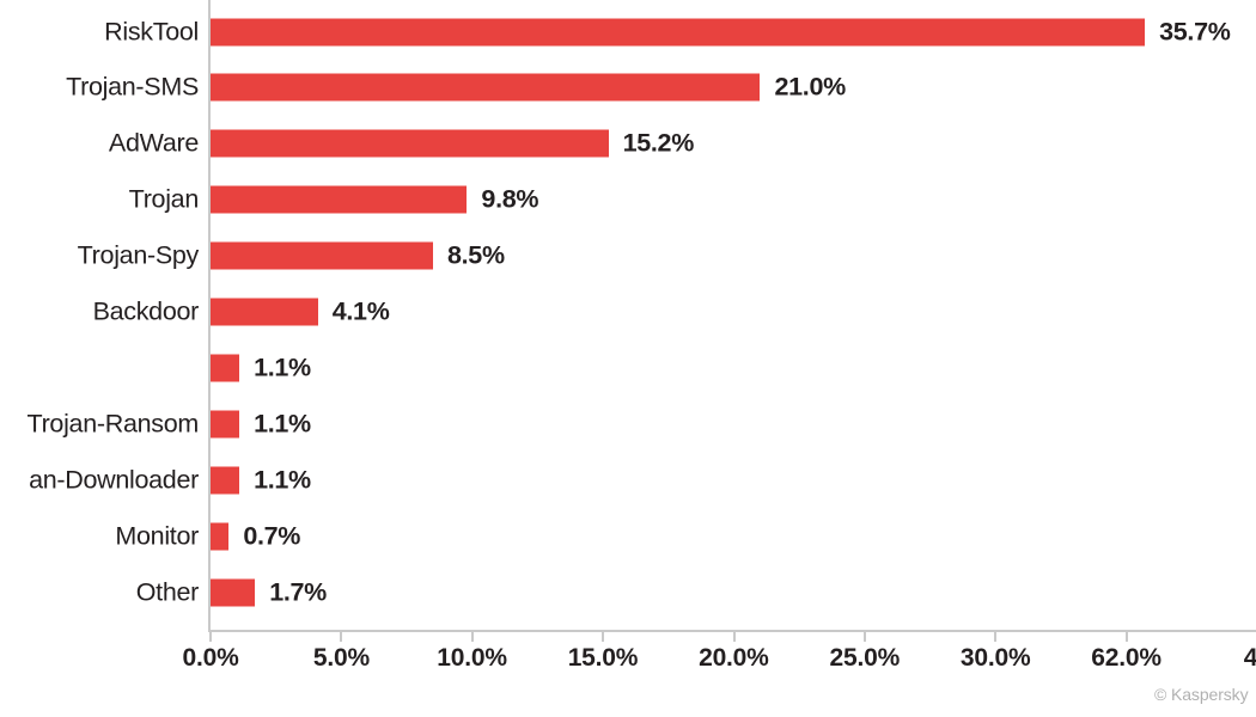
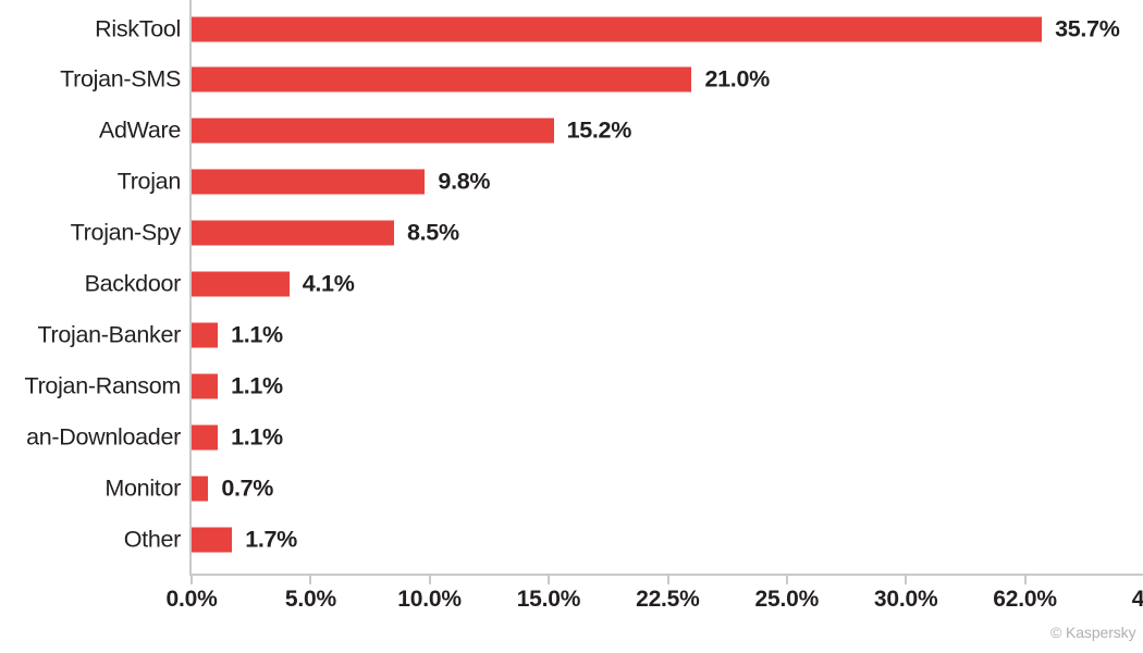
  0.0%
  5.0%
  10.0%
  15.0%
- 20.0%
+ 22.5%
  25.0%
  30.0%
  62.0%
  RiskTool
  35.7%
  Trojan-SMS
  21.0%
  AdWare
  15.2%
  Trojan
  9.8%
  Trojan-Spy
  8.5%
  Backdoor
  4.1%
+ Trojan-Banker
  1.1%
  Trojan-Ransom
  1.1%
  an-Downloader
  1.1%
  Monitor
  0.7%
  Other
  1.7%
  © Kaspersky
